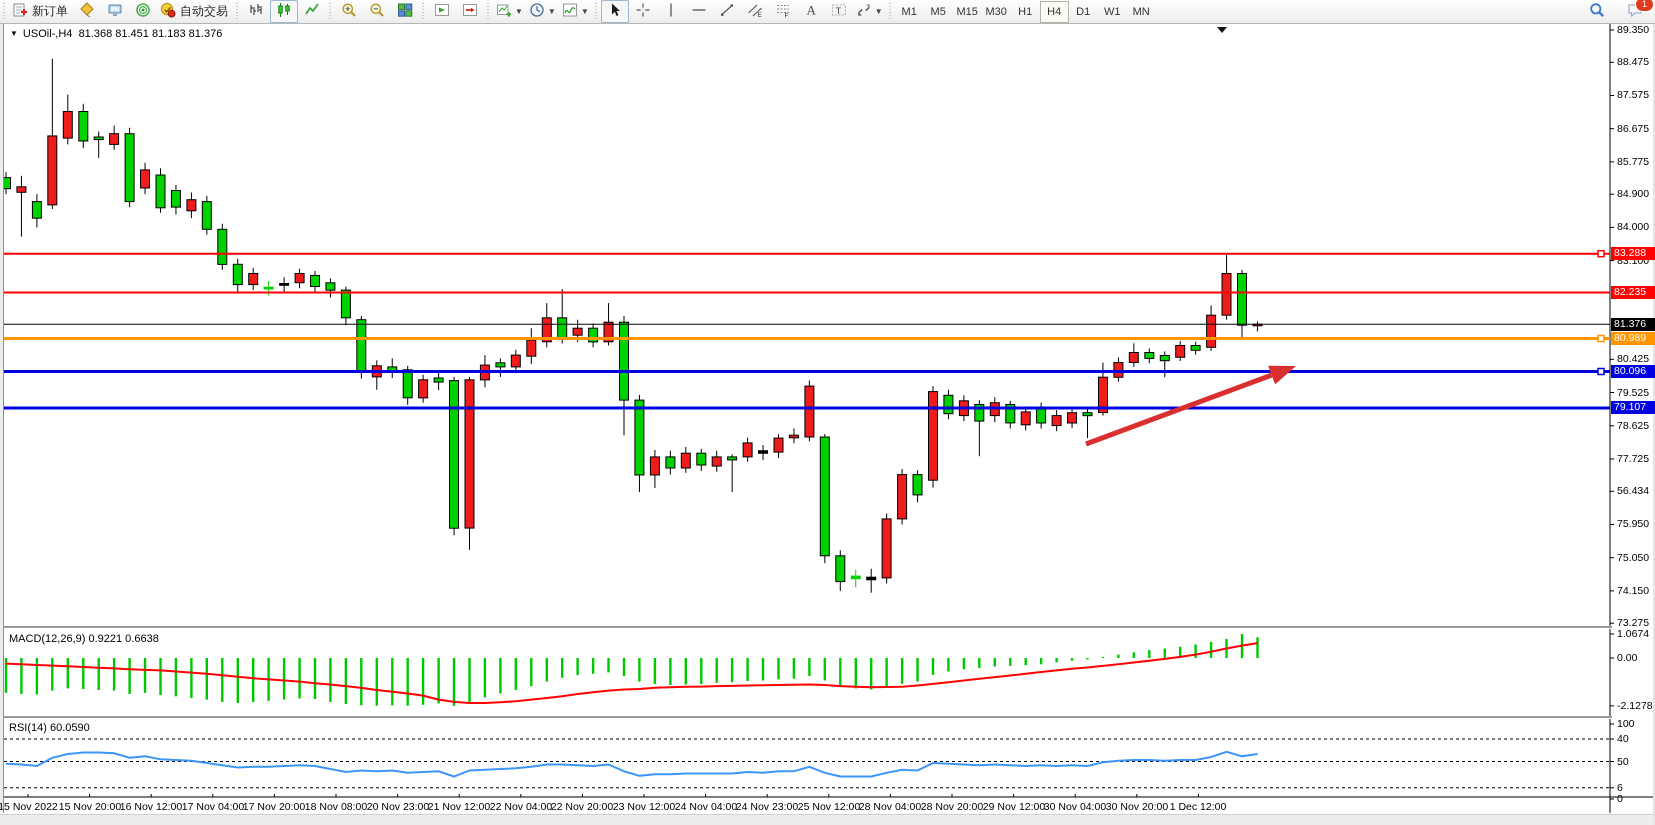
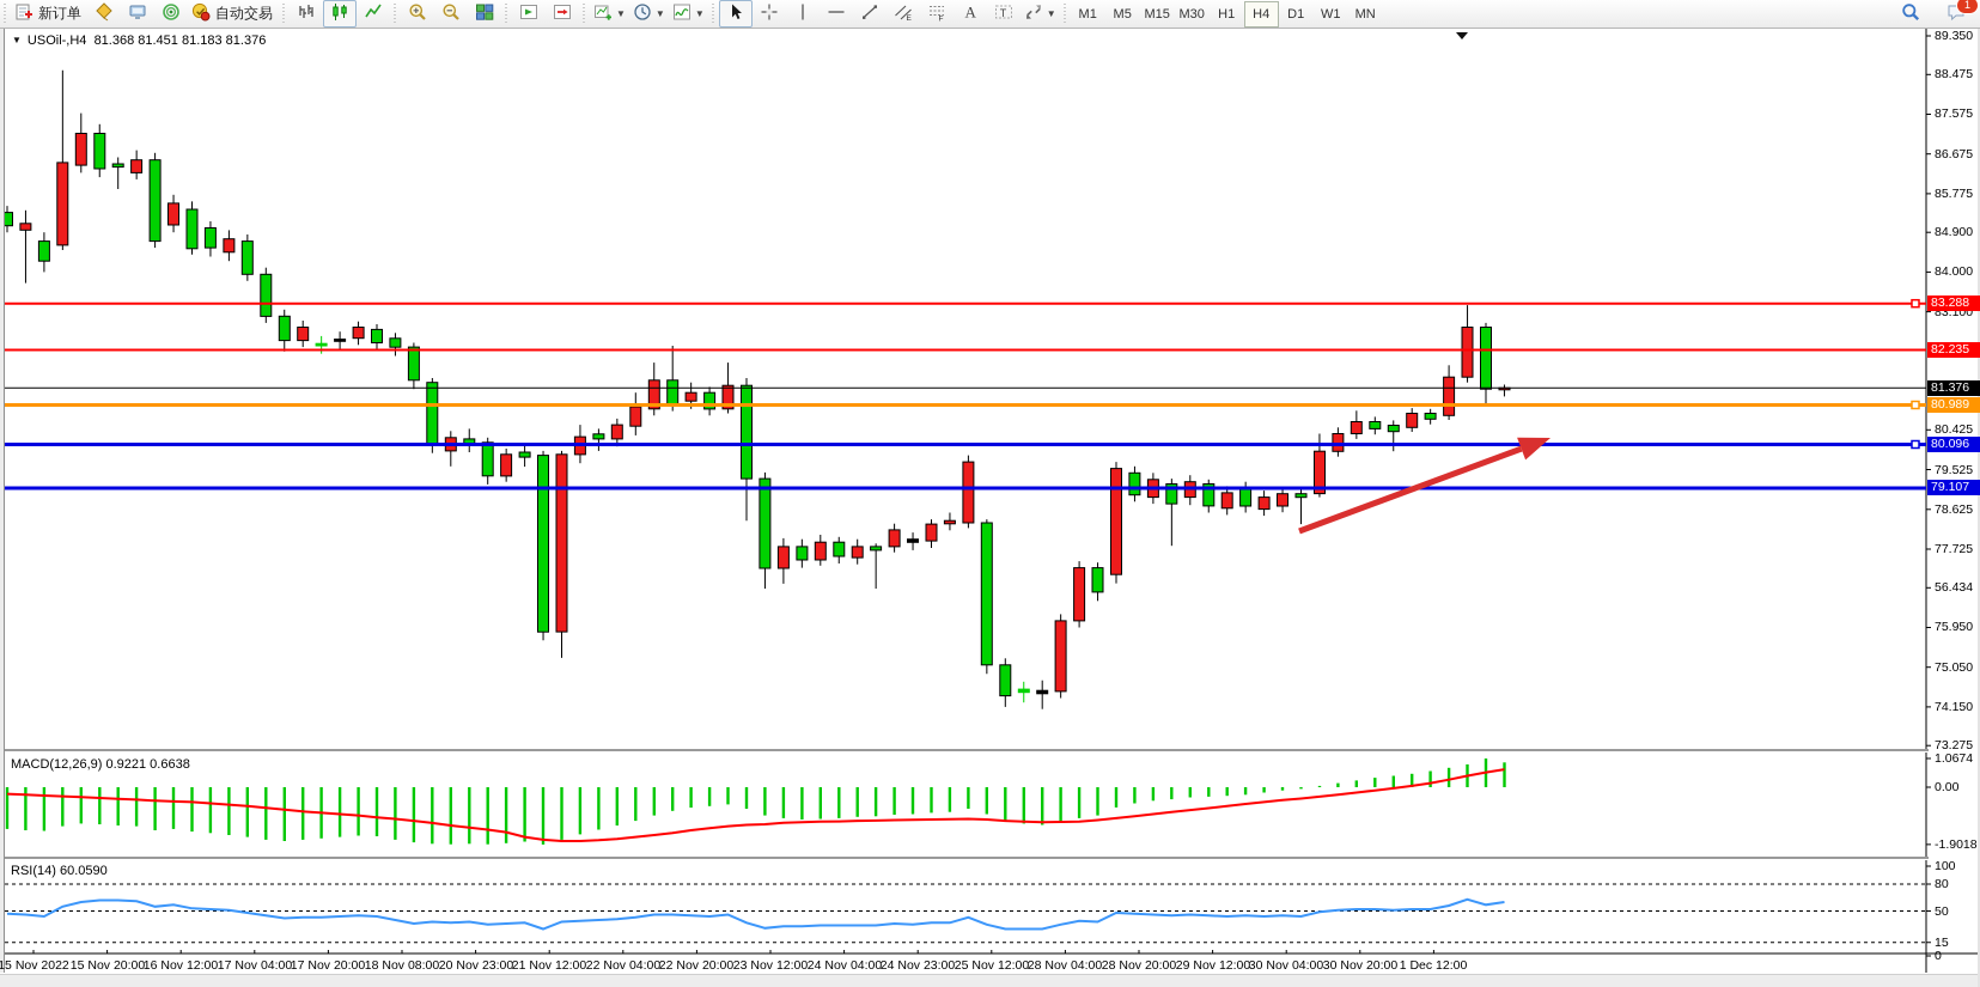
  新订单
  自动交易
  ▼
  ▼
  ▼
  A
  T
  ▼
  M1
  M5
  M15
  M30
  H1
  H4
  D1
  W1
  MN
  1
  ▼ USOil-,H4 81.368 81.451 81.183 81.376
  MACD(12,26,9) 0.9221 0.6638
  RSI(14) 60.0590
  89.350
  88.475
  87.575
  86.675
  85.775
  84.900
  84.000
  83.100
  80.425
  79.525
  78.625
  77.725
  56.434
  75.950
  75.050
  74.150
  73.275
  83.288
  82.235
  81.376
  80.989
  80.096
  79.107
  1.0674
  0.00
- -2.1278
+ -1.9018
  100
- 40
+ 80
  50
- 6
+ 15
  0
  15 Nov 2022
  15 Nov 20:00
  16 Nov 12:00
  17 Nov 04:00
  17 Nov 20:00
  18 Nov 08:00
  20 Nov 23:00
  21 Nov 12:00
  22 Nov 04:00
  22 Nov 20:00
  23 Nov 12:00
  24 Nov 04:00
  24 Nov 23:00
  25 Nov 12:00
  28 Nov 04:00
  28 Nov 20:00
  29 Nov 12:00
  30 Nov 04:00
  30 Nov 20:00
  1 Dec 12:00
